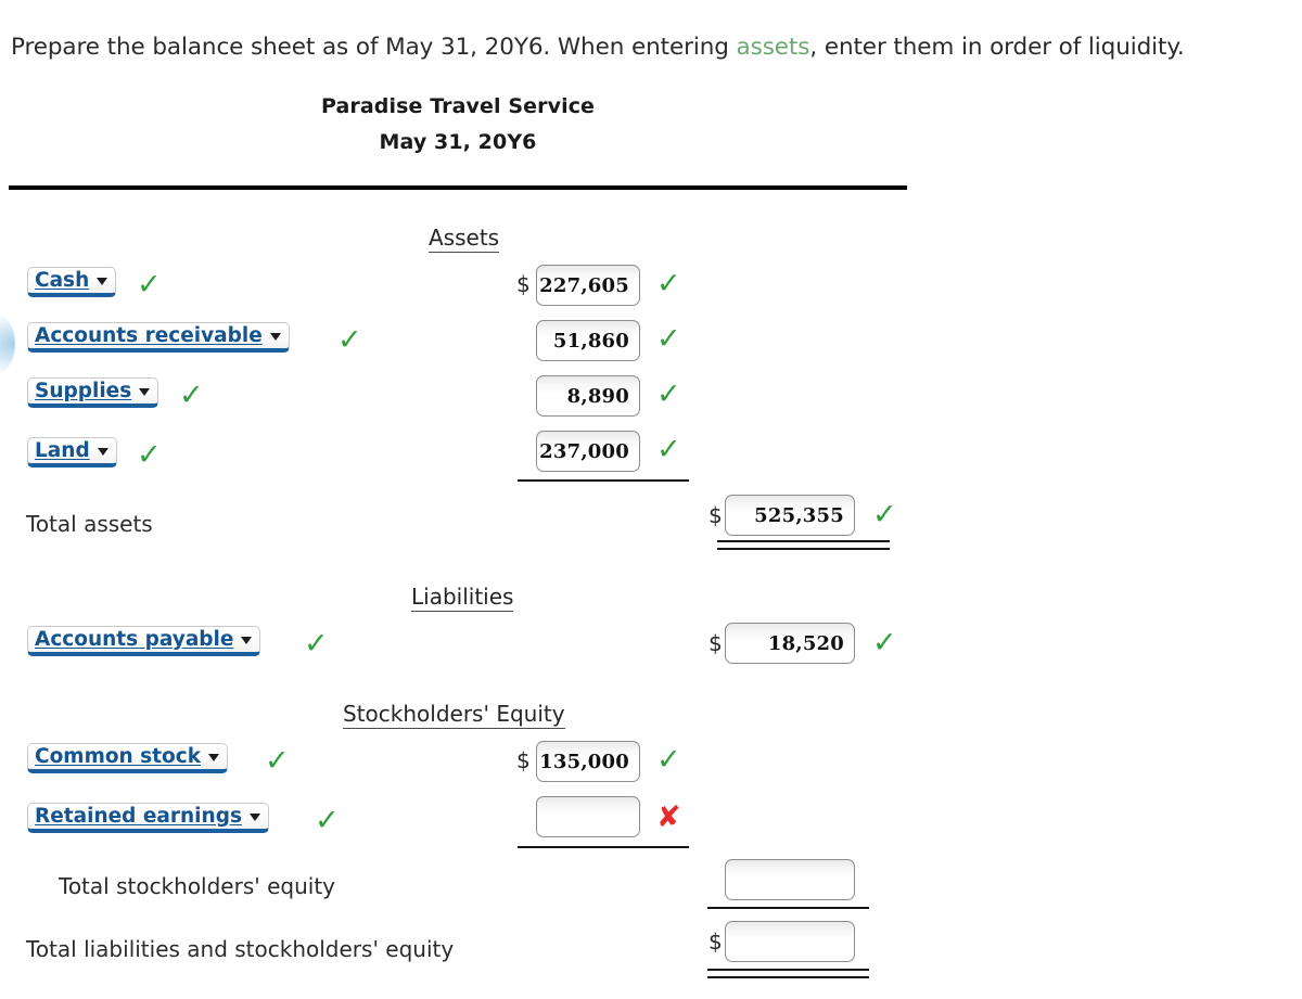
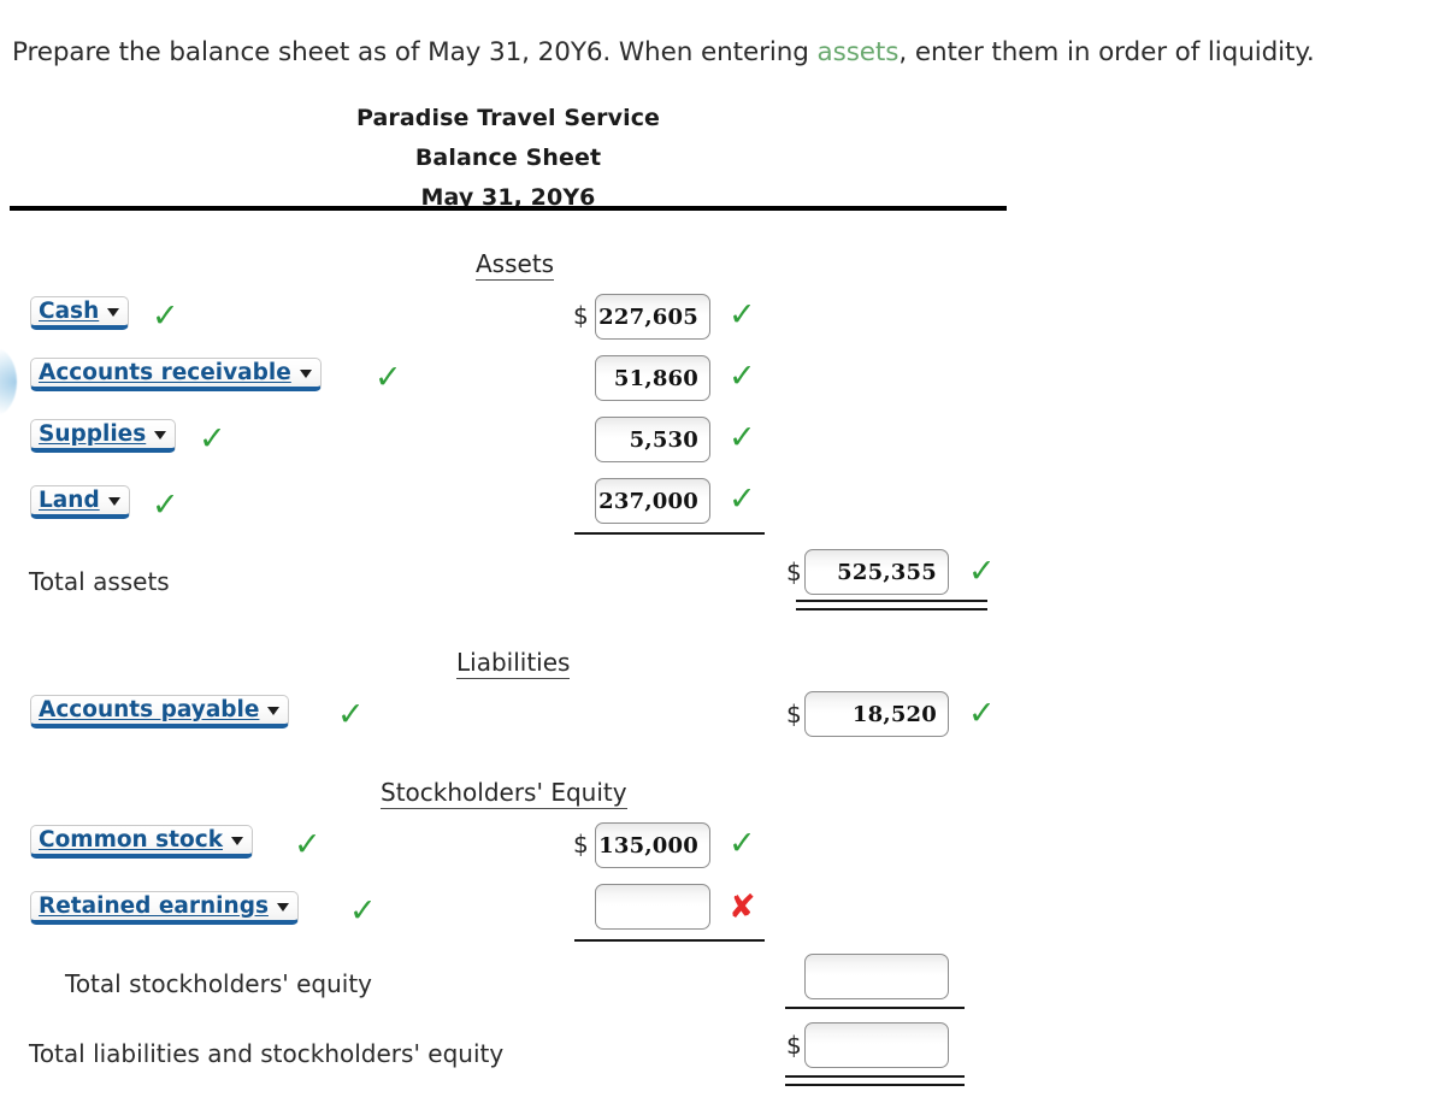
  Prepare the balance sheet as of May 31, 20Y6. When entering assets, enter them in order of liquidity.
  Paradise Travel Service
+ Balance Sheet
  May 31, 20Y6
  Assets
  Cash
  ✓
  $
  227,605
  ✓
  Accounts receivable
  ✓
  51,860
  ✓
  Supplies
  ✓
- 8,890
+ 5,530
  ✓
  Land
  ✓
  237,000
  ✓
  Total assets
  $
  525,355
  ✓
  Liabilities
  Accounts payable
  ✓
  $
  18,520
  ✓
  Stockholders' Equity
  Common stock
  ✓
  $
  135,000
  ✓
  Retained earnings
  ✓
  ✘
  Total stockholders' equity
  Total liabilities and stockholders' equity
  $
